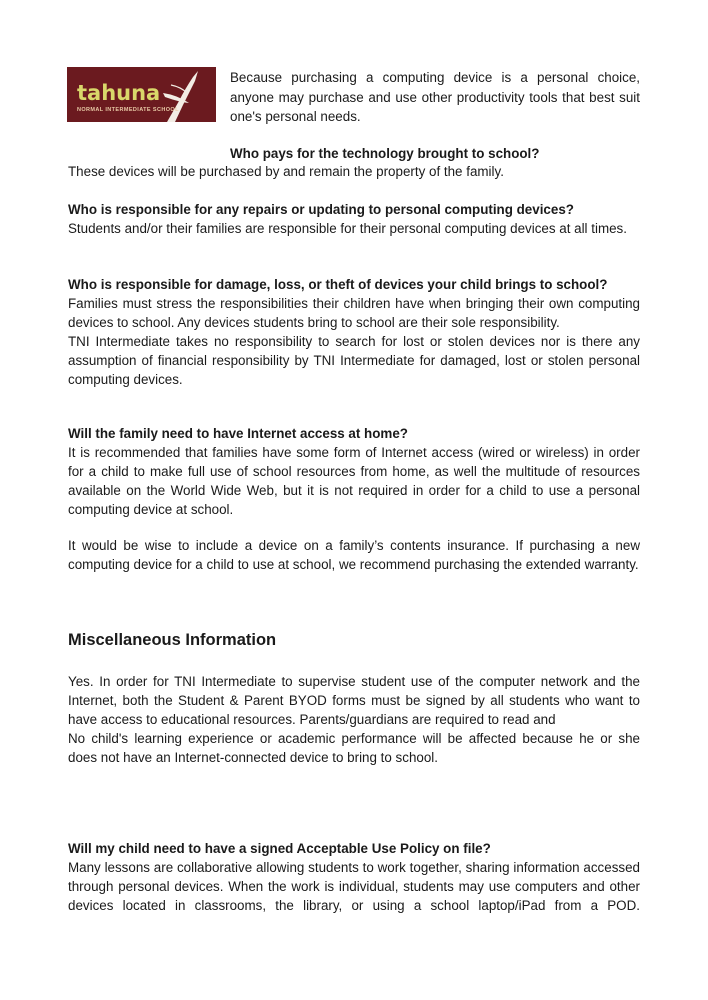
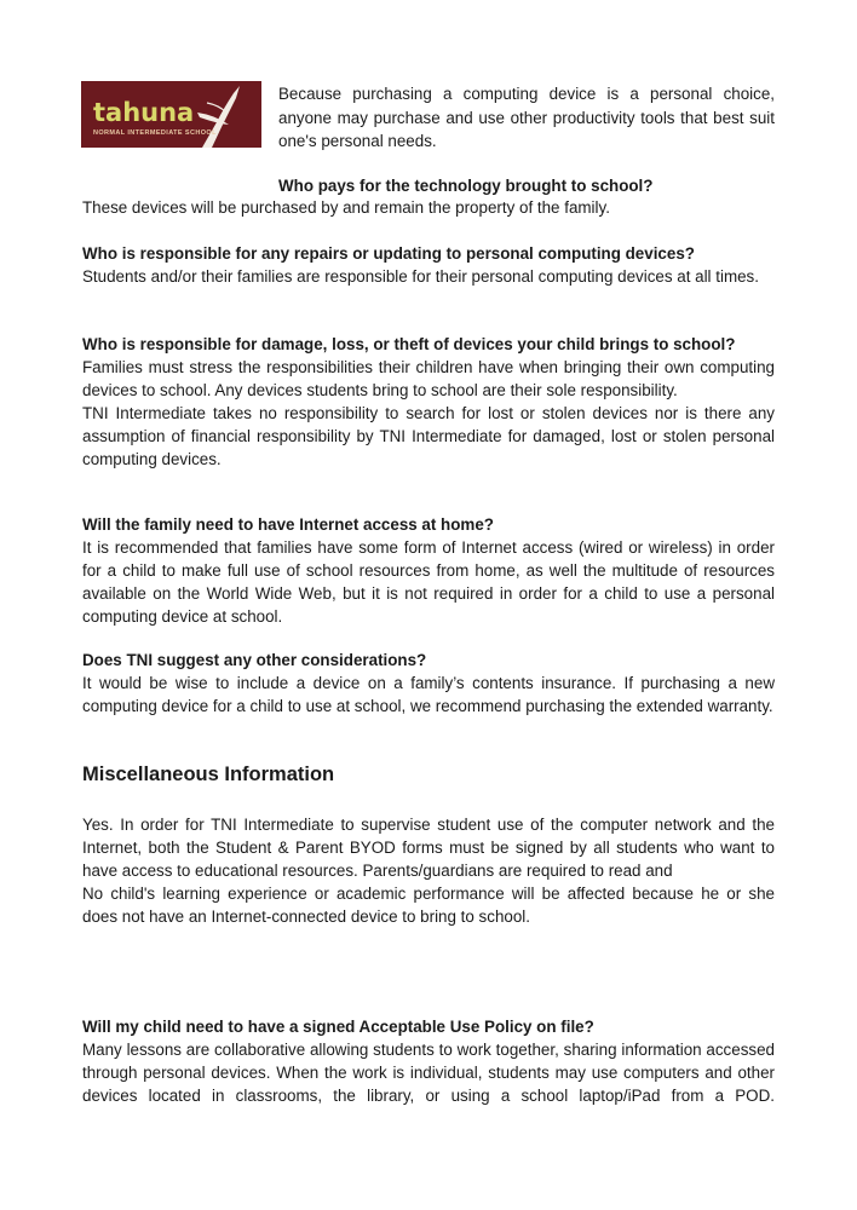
  tahuna
  Because purchasing a computing device is a personal choice, anyone may purchase and use other productivity tools that best suit one's personal needs.
  Who pays for the technology brought to school?
  These devices will be purchased by and remain the property of the family.
  Who is responsible for any repairs or updating to personal computing devices?
  Students and/or their families are responsible for their personal computing devices at all times.
  Who is responsible for damage, loss, or theft of devices your child brings to school?
  Families must stress the responsibilities their children have when bringing their own computing devices to school. Any devices students bring to school are their sole responsibility.
  TNI Intermediate takes no responsibility to search for lost or stolen devices nor is there any assumption of financial responsibility by TNI Intermediate for damaged, lost or stolen personal computing devices.
  Will the family need to have Internet access at home?
  It is recommended that families have some form of Internet access (wired or wireless) in order for a child to make full use of school resources from home, as well the multitude of resources available on the World Wide Web, but it is not required in order for a child to use a personal computing device at school.
+ Does TNI suggest any other considerations?
  It would be wise to include a device on a family’s contents insurance. If purchasing a new computing device for a child to use at school, we recommend purchasing the extended warranty.
  Miscellaneous Information
  Yes. In order for TNI Intermediate to supervise student use of the computer network and the Internet, both the Student & Parent BYOD forms must be signed by all students who want to have access to educational resources. Parents/guardians are required to read and
  No child's learning experience or academic performance will be affected because he or she does not have an Internet-connected device to bring to school.
  Will my child need to have a signed Acceptable Use Policy on file?
  Many lessons are collaborative allowing students to work together, sharing information accessed through personal devices. When the work is individual, students may use computers and other devices located in classrooms, the library, or using a school laptop/iPad from a POD.
